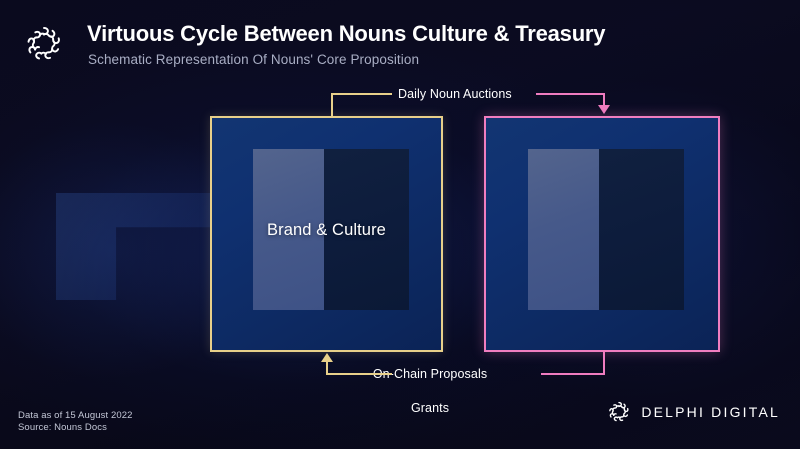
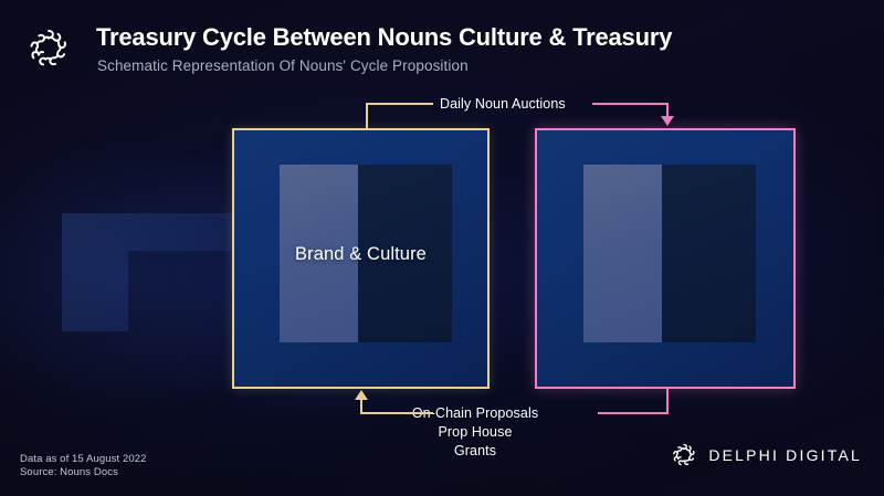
- Virtuous Cycle Between Nouns Culture & Treasury
+ Treasury Cycle Between Nouns Culture & Treasury
- Schematic Representation Of Nouns' Core Proposition
+ Schematic Representation Of Nouns' Cycle Proposition
  Daily Noun Auctions
  Brand & Culture
  Chain Proposals
+ Prop House
  Grants
  Data as of 15 August 2022
  Source: Nouns Docs
  DELPHI DIGITAL
